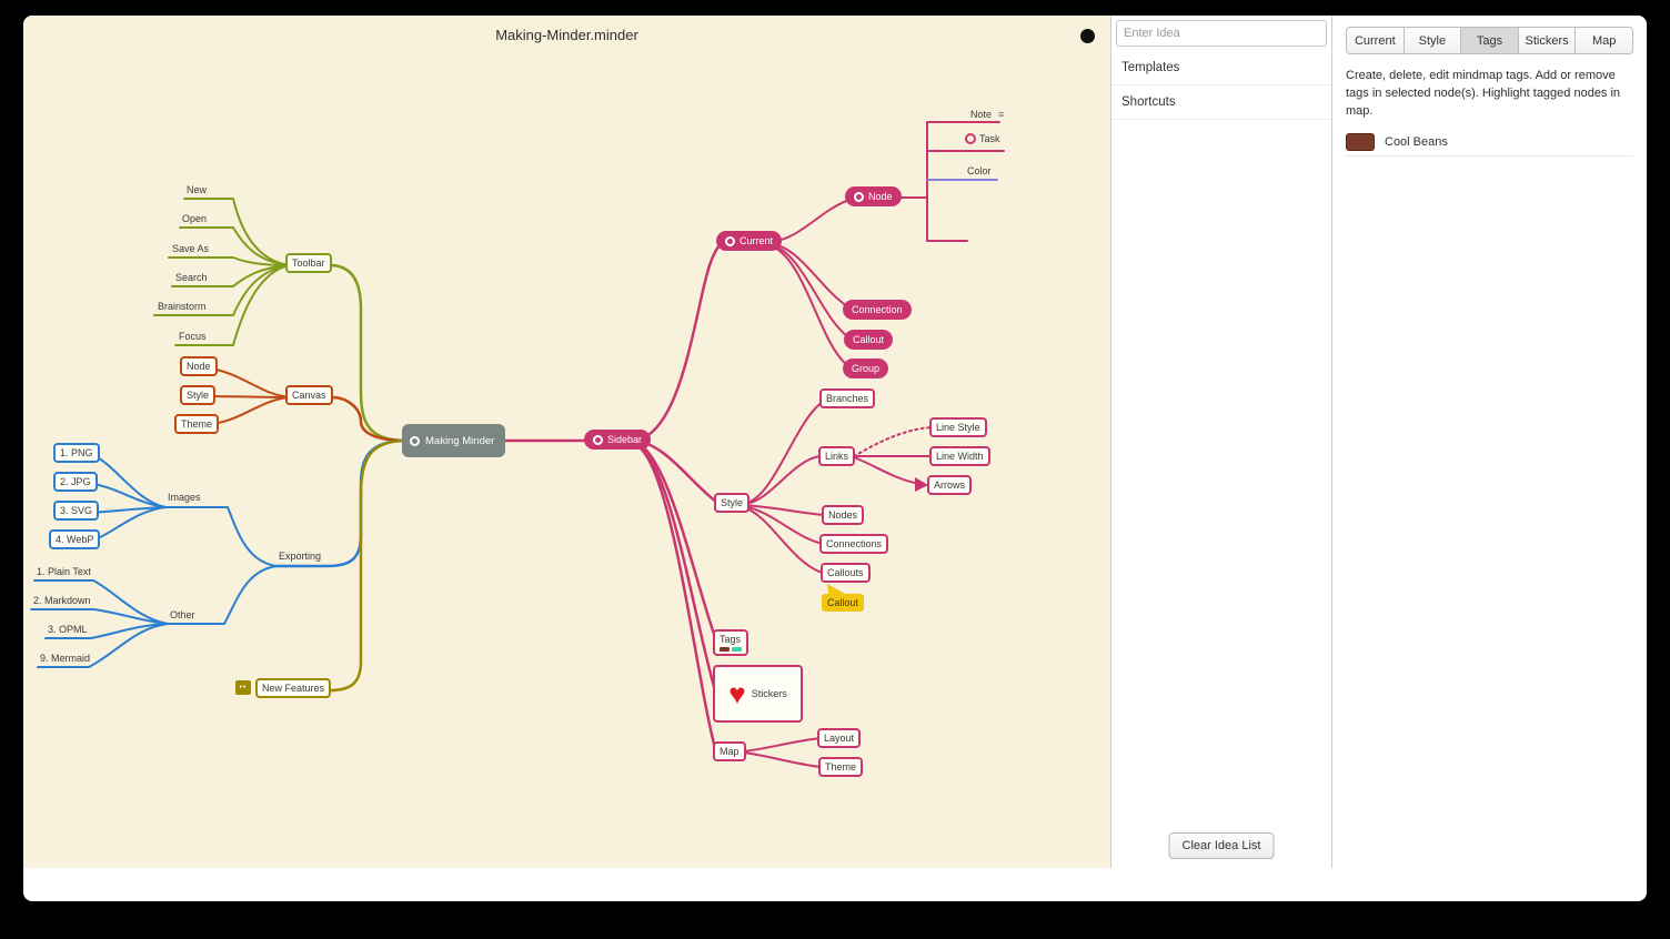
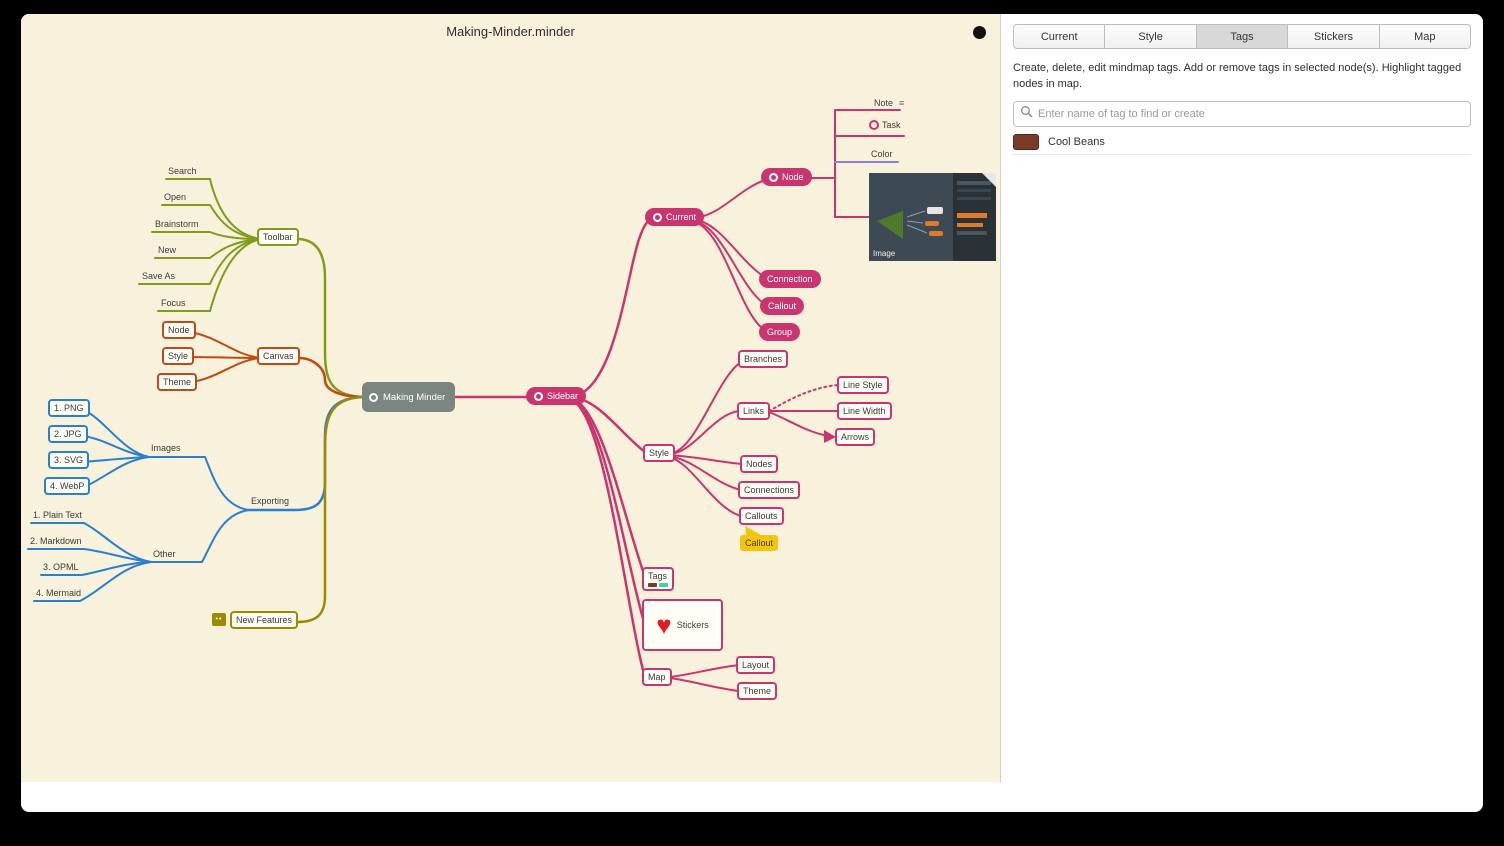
  Making-Minder.minder
  Making Minder
  Sidebar
  Current
  Node
  Note
  ≡
  Task
  Color
+ Image
  Connection
  Callout
  Group
  Style
  Branches
  Links
  Line Style
  Line Width
  Arrows
  Nodes
  Connections
  Callouts
  Callout
  Tags
  ♥
  Stickers
  Map
  Layout
  Theme
  Toolbar
- New
+ Search
  Open
- Save As
+ Brainstorm
- Search
+ New
- Brainstorm
+ Save As
  Focus
  Canvas
  Node
  Style
  Theme
  Exporting
  Images
  Other
  1. PNG
  2. JPG
  3. SVG
  4. WebP
  1. Plain Text
  2. Markdown
  3. OPML
- 9. Mermaid
+ 4. Mermaid
  New Features
- Enter Idea
- Templates
- Shortcuts
- Clear Idea List
  Current
  Style
  Tags
  Stickers
  Map
  Create, delete, edit mindmap tags. Add or remove tags in selected node(s). Highlight tagged nodes in map.
+ Enter name of tag to find or create
  Cool Beans
